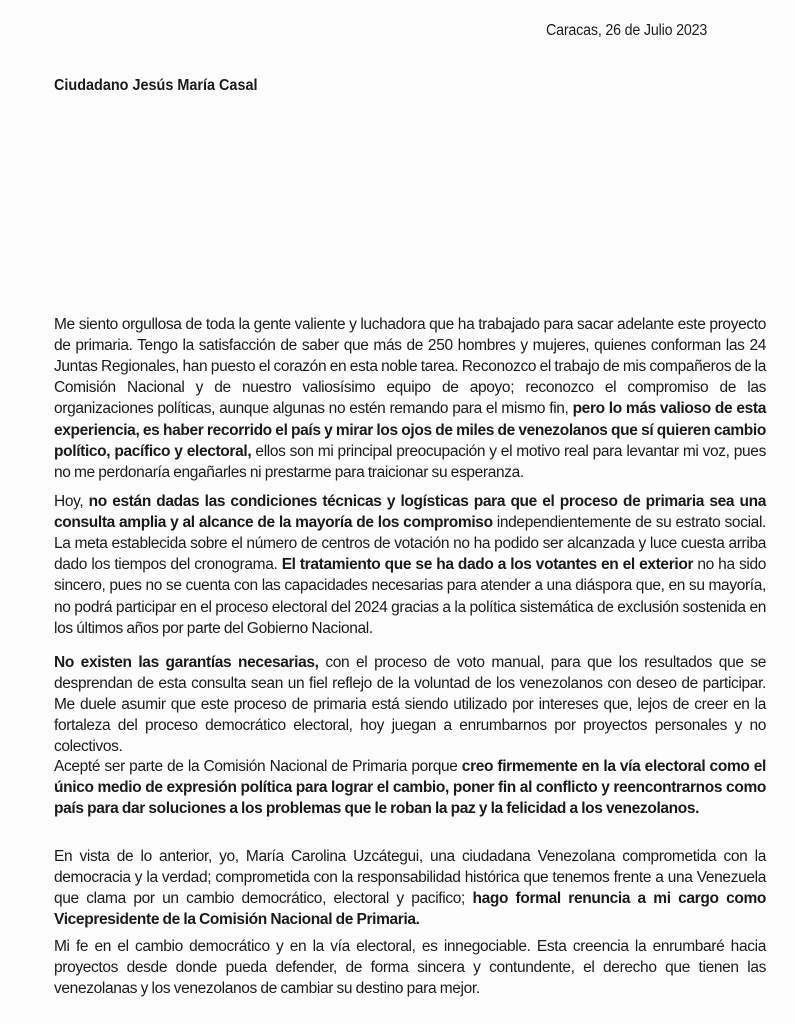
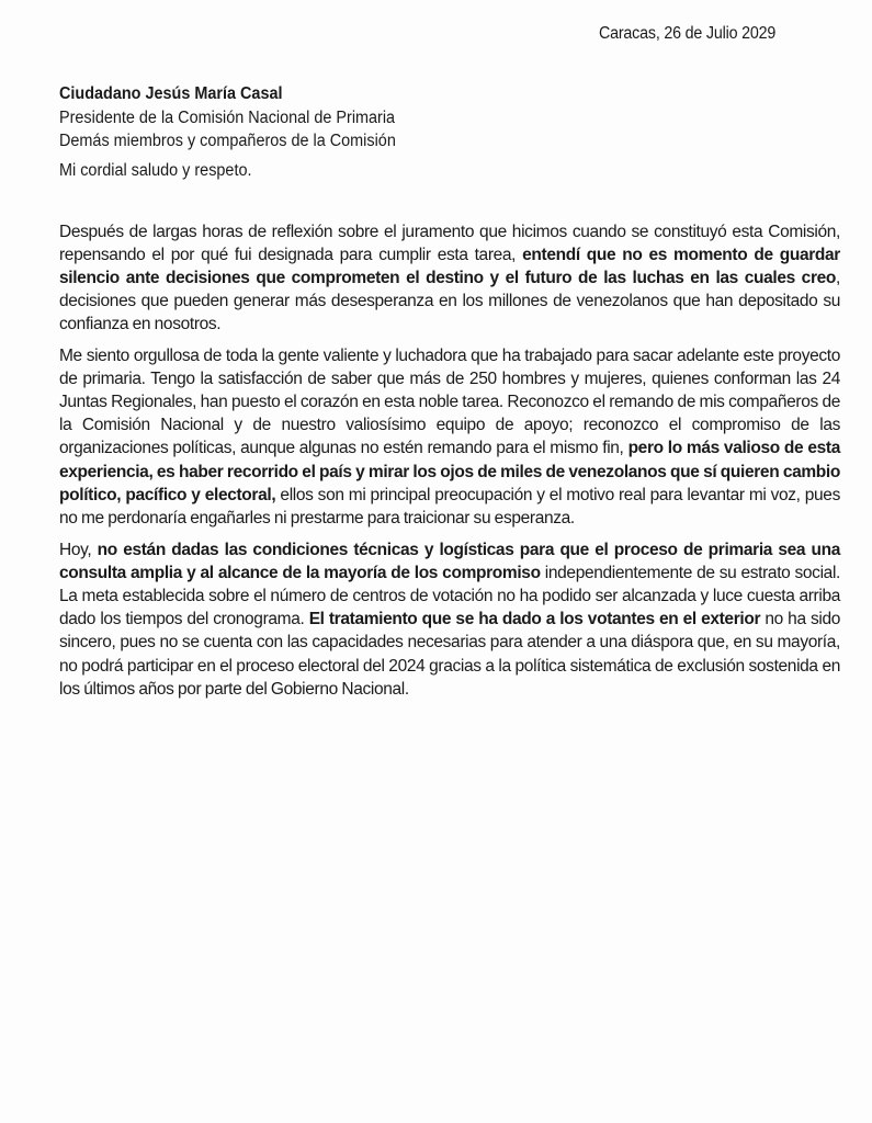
- Caracas, 26 de Julio 2023
+ Caracas, 26 de Julio 2029
  Ciudadano Jesús María Casal
+ Presidente de la Comisión Nacional de Primaria
+ Demás miembros y compañeros de la Comisión
+ Mi cordial saludo y respeto.
+ Después de largas horas de reflexión sobre el juramento que hicimos cuando se constituyó esta Comisión, repensando el por qué fui designada para cumplir esta tarea, entendí que no es momento de guardar silencio ante decisiones que comprometen el destino y el futuro de las luchas en las cuales creo, decisiones que pueden generar más desesperanza en los millones de venezolanos que han depositado su confianza en nosotros.
- Me siento orgullosa de toda la gente valiente y luchadora que ha trabajado para sacar adelante este proyecto de primaria. Tengo la satisfacción de saber que más de 250 hombres y mujeres, quienes conforman las 24 Juntas Regionales, han puesto el corazón en esta noble tarea. Reconozco el trabajo de mis compañeros de la Comisión Nacional y de nuestro valiosísimo equipo de apoyo; reconozco el compromiso de las organizaciones políticas, aunque algunas no estén remando para el mismo fin, pero lo más valioso de esta experiencia, es haber recorrido el país y mirar los ojos de miles de venezolanos que sí quieren cambio político, pacífico y electoral, ellos son mi principal preocupación y el motivo real para levantar mi voz, pues no me perdonaría engañarles ni prestarme para traicionar su esperanza.
+ Me siento orgullosa de toda la gente valiente y luchadora que ha trabajado para sacar adelante este proyecto de primaria. Tengo la satisfacción de saber que más de 250 hombres y mujeres, quienes conforman las 24 Juntas Regionales, han puesto el corazón en esta noble tarea. Reconozco el remando de mis compañeros de la Comisión Nacional y de nuestro valiosísimo equipo de apoyo; reconozco el compromiso de las organizaciones políticas, aunque algunas no estén remando para el mismo fin, pero lo más valioso de esta experiencia, es haber recorrido el país y mirar los ojos de miles de venezolanos que sí quieren cambio político, pacífico y electoral, ellos son mi principal preocupación y el motivo real para levantar mi voz, pues no me perdonaría engañarles ni prestarme para traicionar su esperanza.
  Hoy, no están dadas las condiciones técnicas y logísticas para que el proceso de primaria sea una consulta amplia y al alcance de la mayoría de los compromiso independientemente de su estrato social. La meta establecida sobre el número de centros de votación no ha podido ser alcanzada y luce cuesta arriba dado los tiempos del cronograma. El tratamiento que se ha dado a los votantes en el exterior no ha sido sincero, pues no se cuenta con las capacidades necesarias para atender a una diáspora que, en su mayoría, no podrá participar en el proceso electoral del 2024 gracias a la política sistemática de exclusión sostenida en los últimos años por parte del Gobierno Nacional.
- No existen las garantías necesarias, con el proceso de voto manual, para que los resultados que se desprendan de esta consulta sean un fiel reflejo de la voluntad de los venezolanos con deseo de participar. Me duele asumir que este proceso de primaria está siendo utilizado por intereses que, lejos de creer en la fortaleza del proceso democrático electoral, hoy juegan a enrumbarnos por proyectos personales y no colectivos.
- Acepté ser parte de la Comisión Nacional de Primaria porque creo firmemente en la vía electoral como el único medio de expresión política para lograr el cambio, poner fin al conflicto y reencontrarnos como país para dar soluciones a los problemas que le roban la paz y la felicidad a los venezolanos.
- En vista de lo anterior, yo, María Carolina Uzcátegui, una ciudadana Venezolana comprometida con la democracia y la verdad; comprometida con la responsabilidad histórica que tenemos frente a una Venezuela que clama por un cambio democrático, electoral y pacifico; hago formal renuncia a mi cargo como Vicepresidente de la Comisión Nacional de Primaria.
- Mi fe en el cambio democrático y en la vía electoral, es innegociable. Esta creencia la enrumbaré hacia proyectos desde donde pueda defender, de forma sincera y contundente, el derecho que tienen las venezolanas y los venezolanos de cambiar su destino para mejor.
